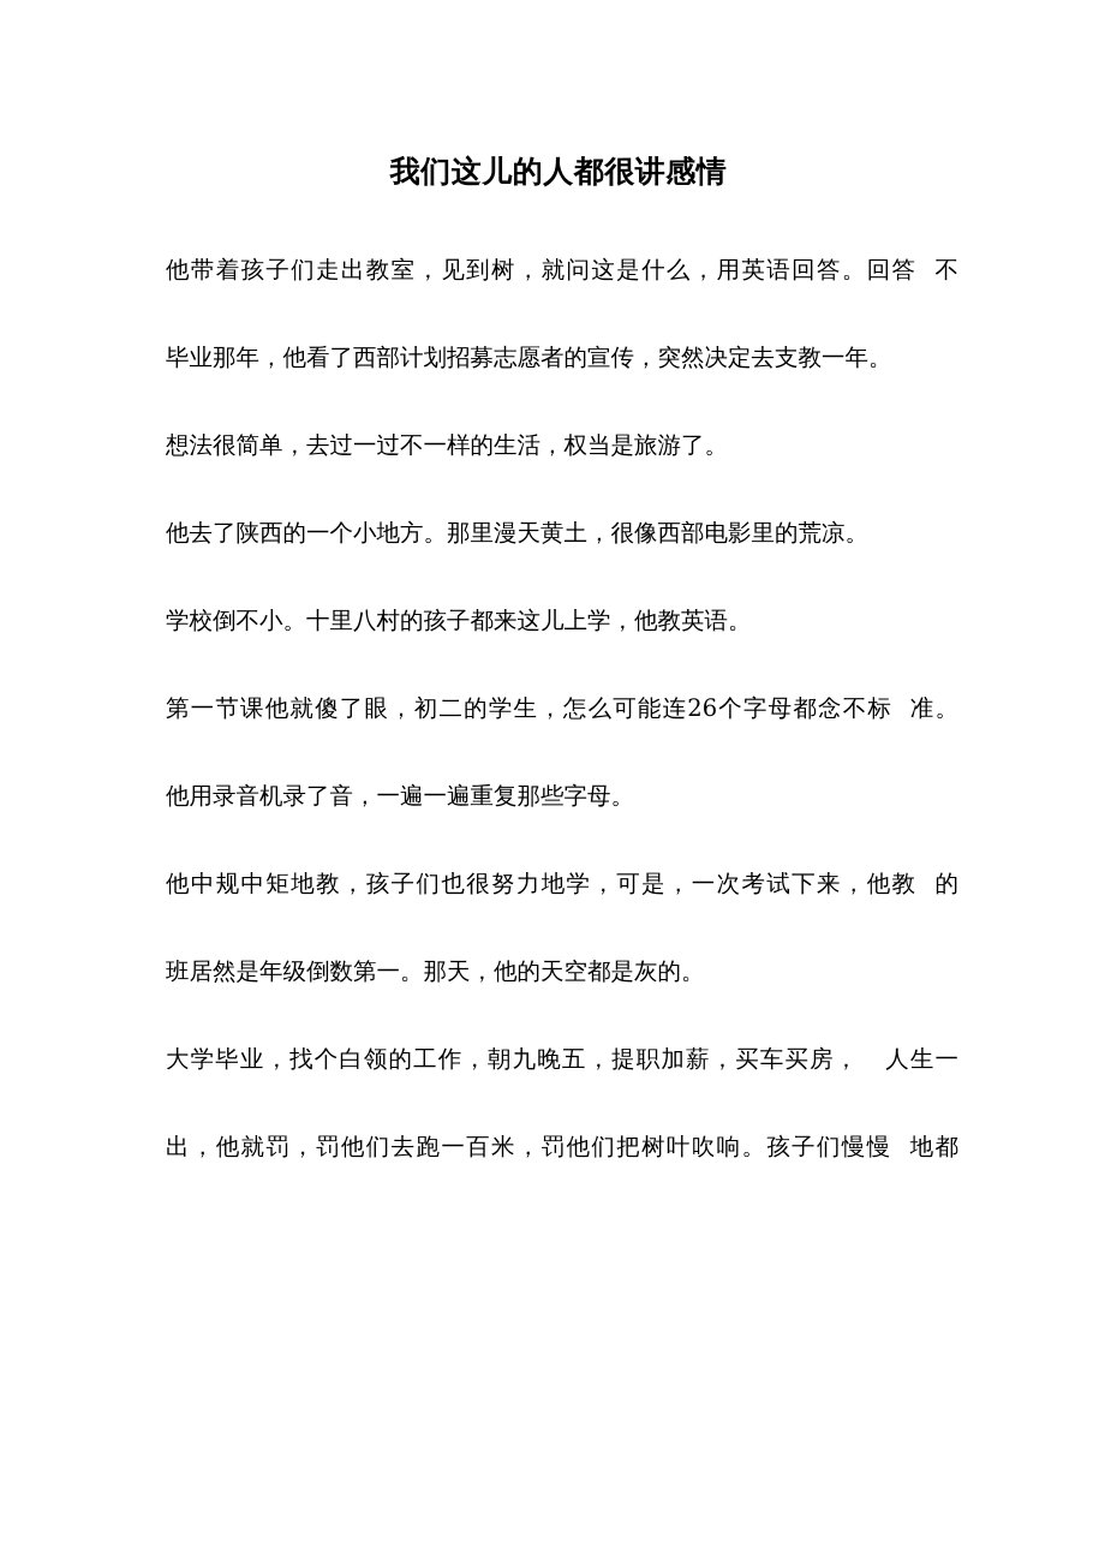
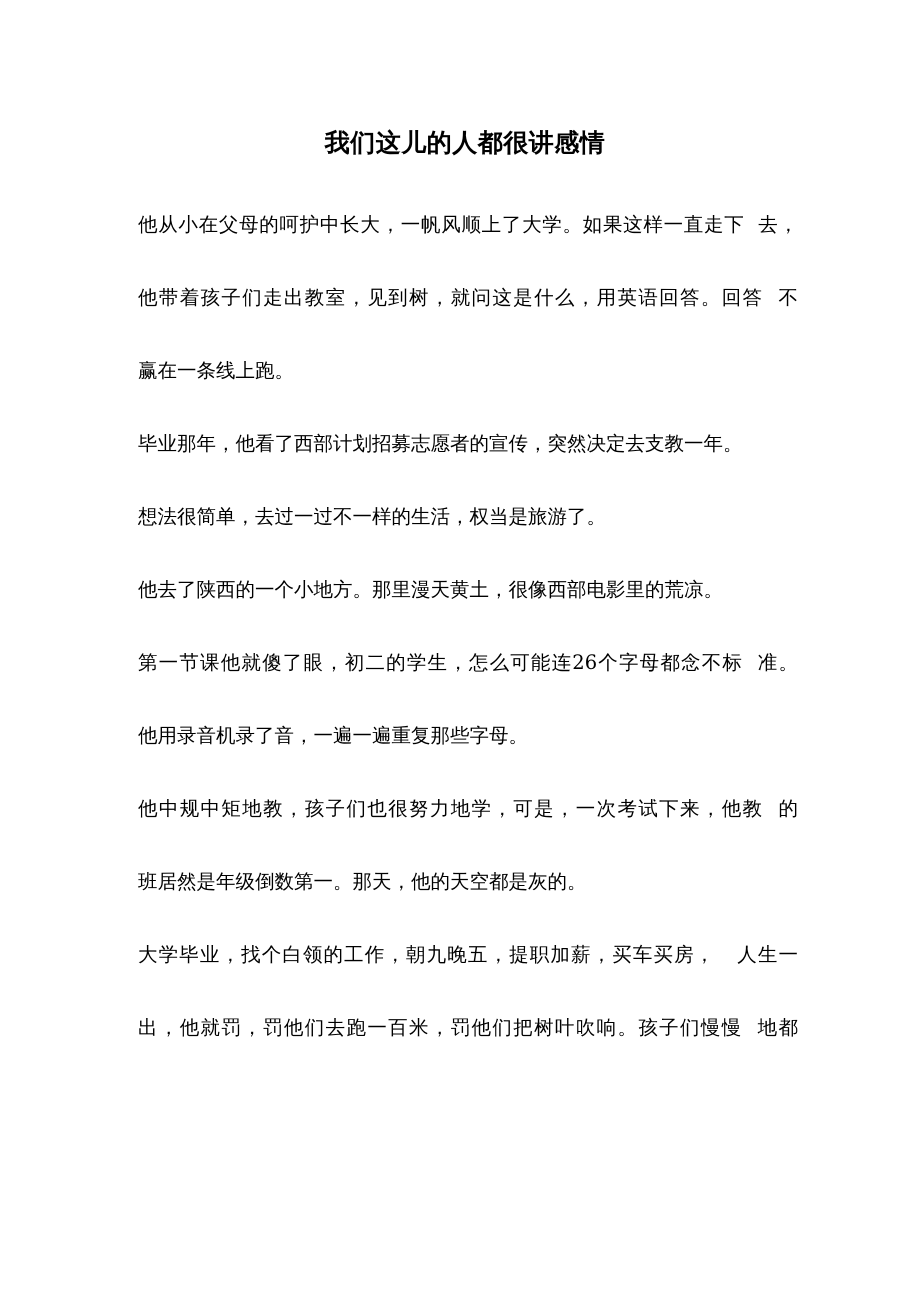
  我们这儿的人都很讲感情
+ 他从小在父母的呵护中长大，一帆风顺上了大学。如果这样一直走下 去，
  他带着孩子们走出教室，见到树，就问这是什么，用英语回答。回答 不
+ 赢在一条线上跑。
  毕业那年，他看了西部计划招募志愿者的宣传，突然决定去支教一年。
  想法很简单，去过一过不一样的生活，权当是旅游了。
  他去了陕西的一个小地方。那里漫天黄土，很像西部电影里的荒凉。
- 学校倒不小。十里八村的孩子都来这儿上学，他教英语。
  第一节课他就傻了眼，初二的学生，怎么可能连26个字母都念不标 准。
  他用录音机录了音，一遍一遍重复那些字母。
  他中规中矩地教，孩子们也很努力地学，可是，一次考试下来，他教 的
  班居然是年级倒数第一。那天，他的天空都是灰的。
  大学毕业，找个白领的工作，朝九晚五，提职加薪，买车买房， 人生一
  出，他就罚，罚他们去跑一百米，罚他们把树叶吹响。孩子们慢慢 地都
